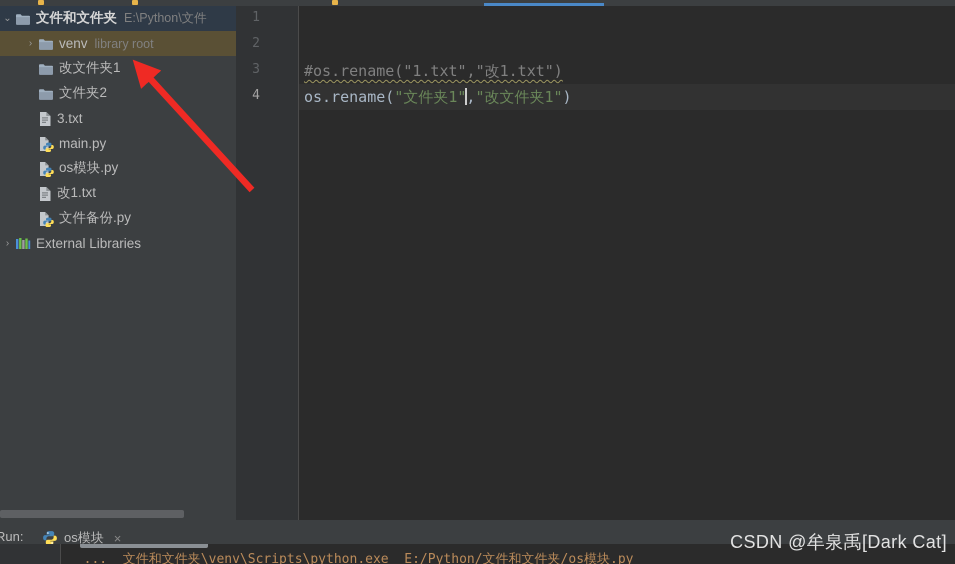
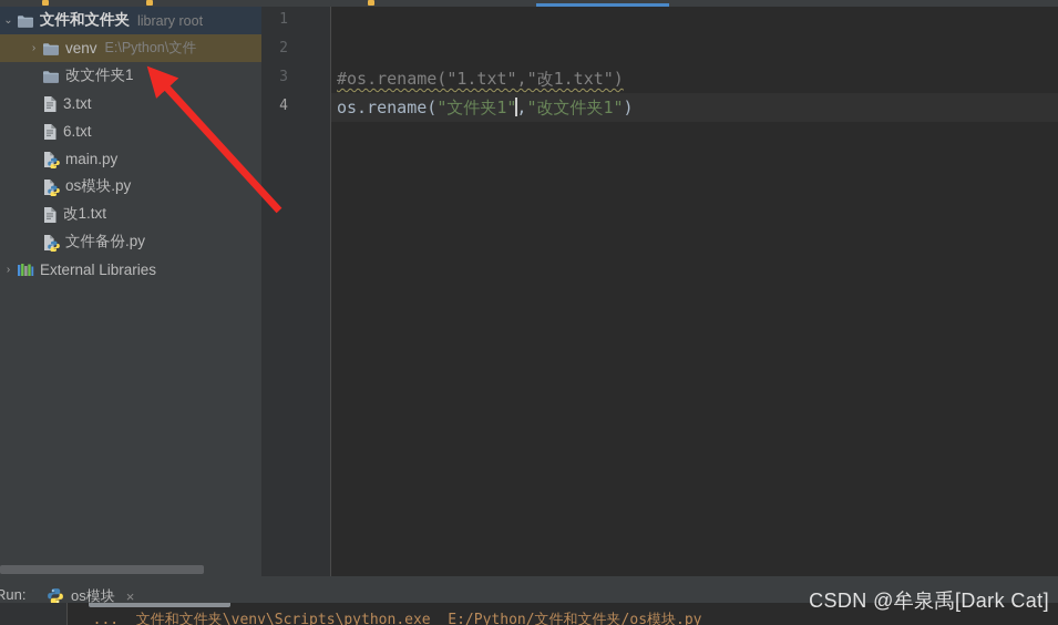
  ⌄
  文件和文件夹
- E:\Python\文件
+ library root
  ›
  venv
- library root
+ E:\Python\文件
  改文件夹1
- 文件夹2
  3.txt
+ 6.txt
  main.py
  os模块.py
  改1.txt
  文件备份.py
  ›
  External Libraries
  1
  2
  3
  4
  #os.rename("1.txt","改1.txt")
  os.rename("文件夹1","改文件夹1")
  Run:
  os模块
  ×
  ... 文件和文件夹\venv\Scripts\python.exe E:/Python/文件和文件夹/os模块.py
  CSDN @牟泉禹[Dark Cat]
